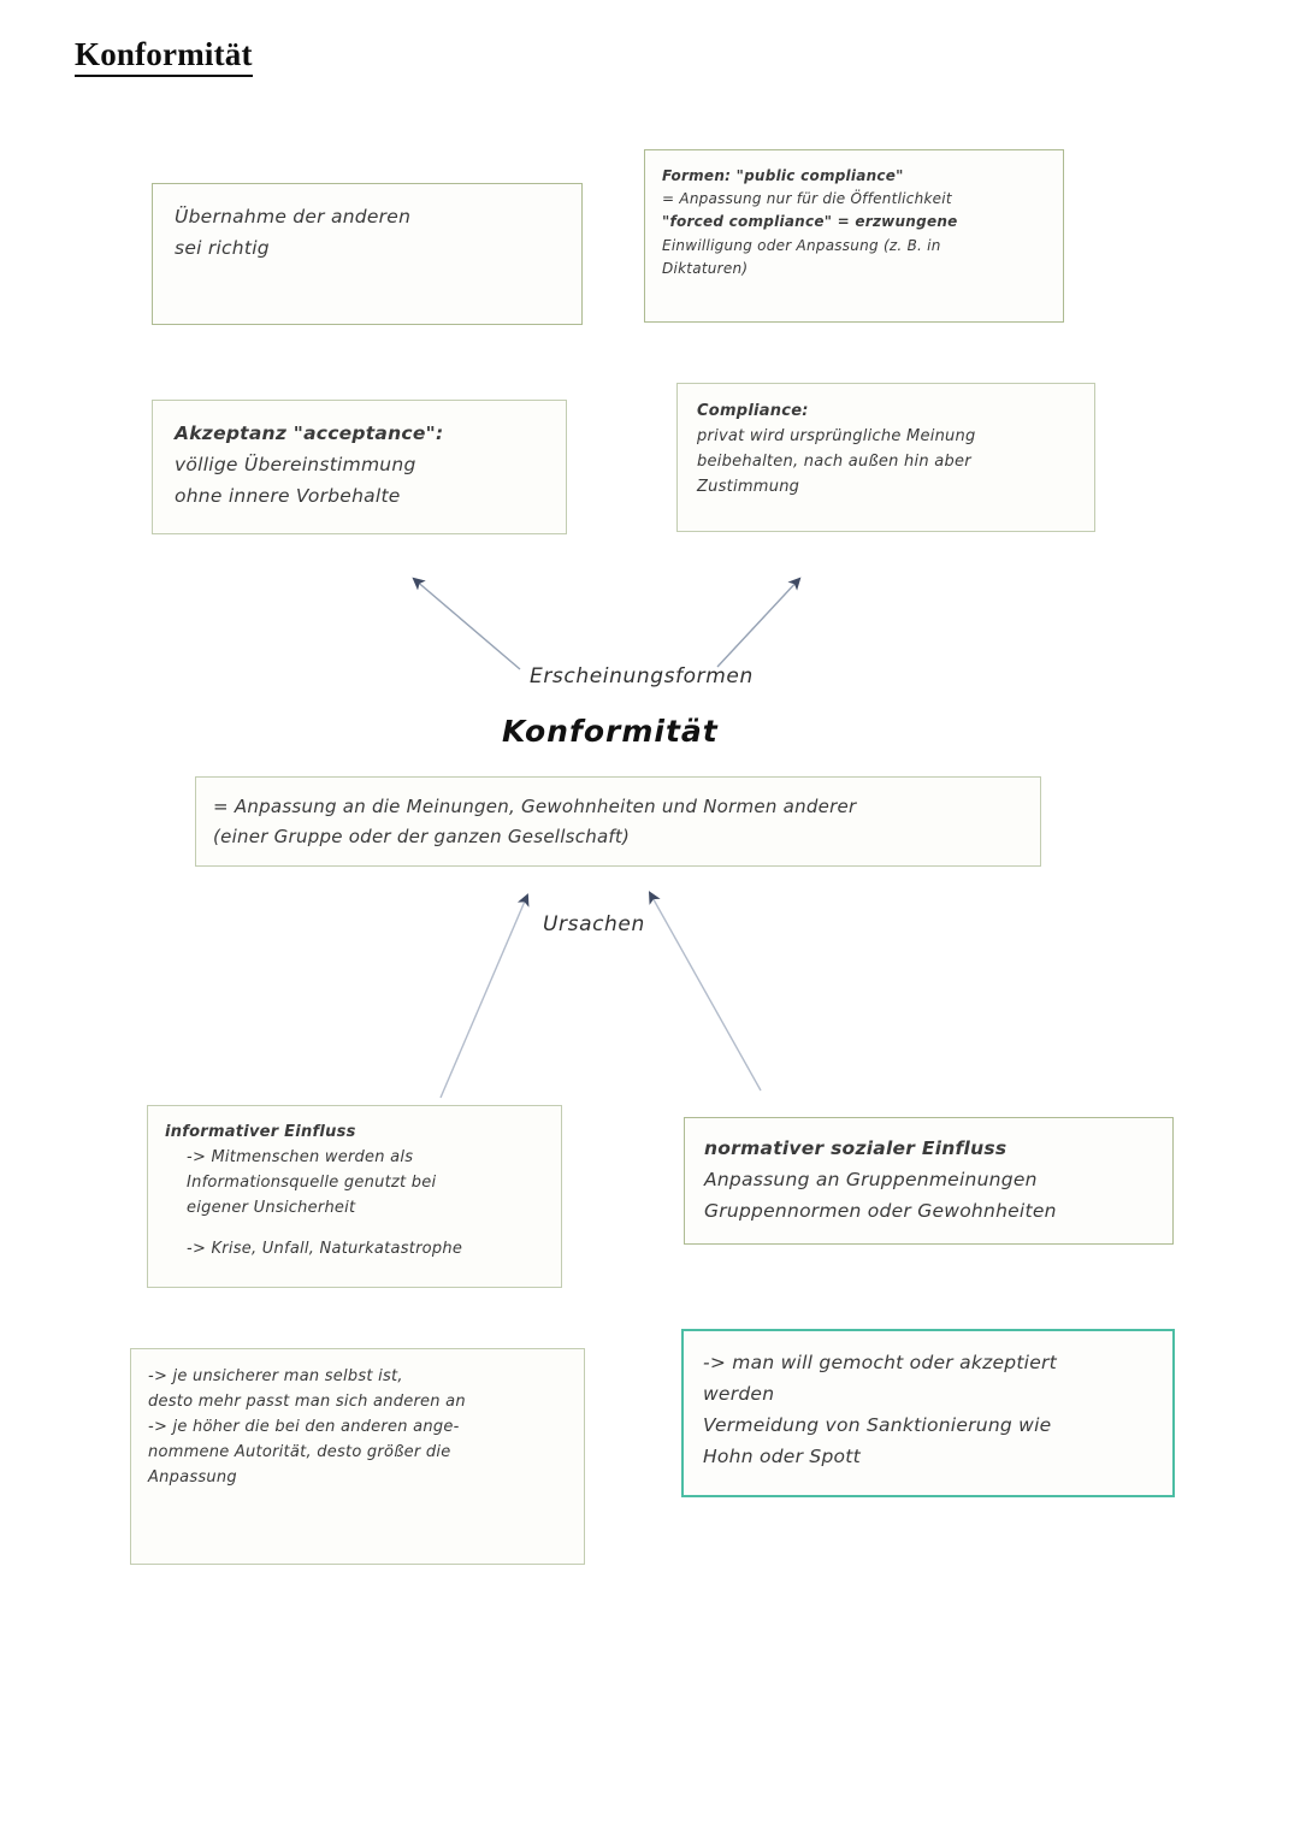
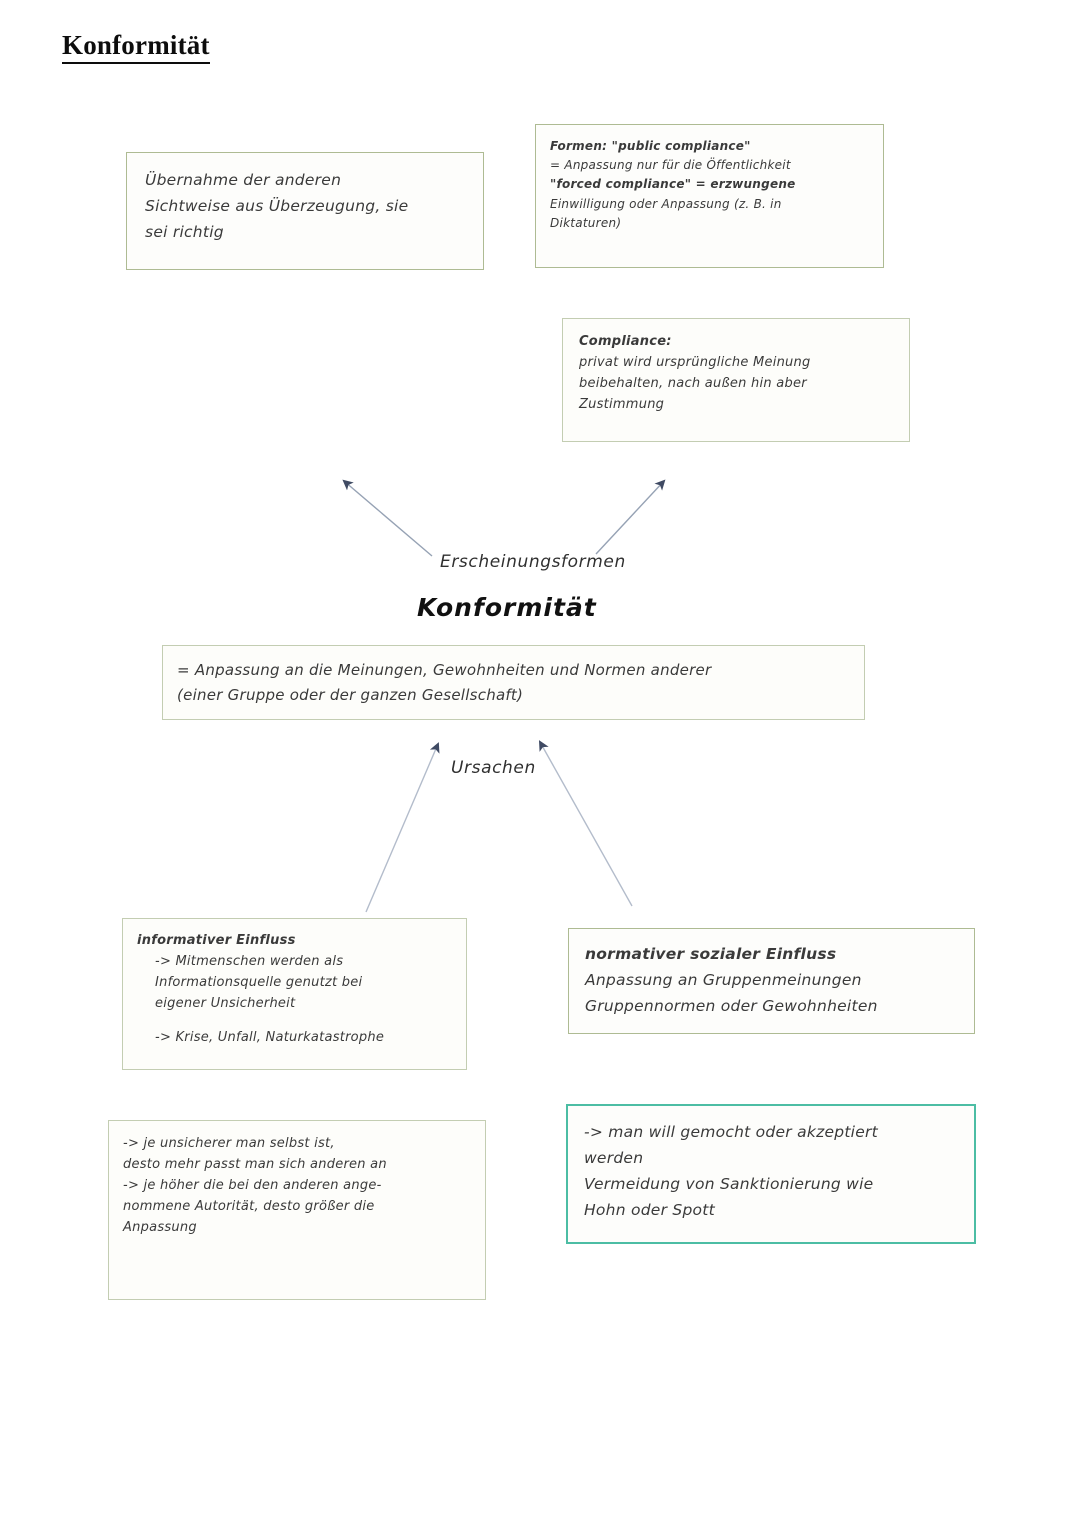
  Konformität
  Übernahme der anderen
+ Sichtweise aus Überzeugung, sie
  sei richtig
  Formen: "public compliance"
  = Anpassung nur für die Öffentlichkeit
  "forced compliance" = erzwungene
  Einwilligung oder Anpassung (z. B. in
  Diktaturen)
- Akzeptanz "acceptance":
- völlige Übereinstimmung
- ohne innere Vorbehalte
  Compliance:
  privat wird ursprüngliche Meinung
  beibehalten, nach außen hin aber
  Zustimmung
  Erscheinungsformen
  Konformität
  = Anpassung an die Meinungen, Gewohnheiten und Normen anderer
  (einer Gruppe oder der ganzen Gesellschaft)
  Ursachen
  informativer Einfluss
  -> Mitmenschen werden als
  Informationsquelle genutzt bei
  eigener Unsicherheit
  -> Krise, Unfall, Naturkatastrophe
  normativer sozialer Einfluss
  Anpassung an Gruppenmeinungen
  Gruppennormen oder Gewohnheiten
  -> je unsicherer man selbst ist,
  desto mehr passt man sich anderen an
  -> je höher die bei den anderen ange-
  nommene Autorität, desto größer die
  Anpassung
  -> man will gemocht oder akzeptiert
  werden
  Vermeidung von Sanktionierung wie
  Hohn oder Spott
